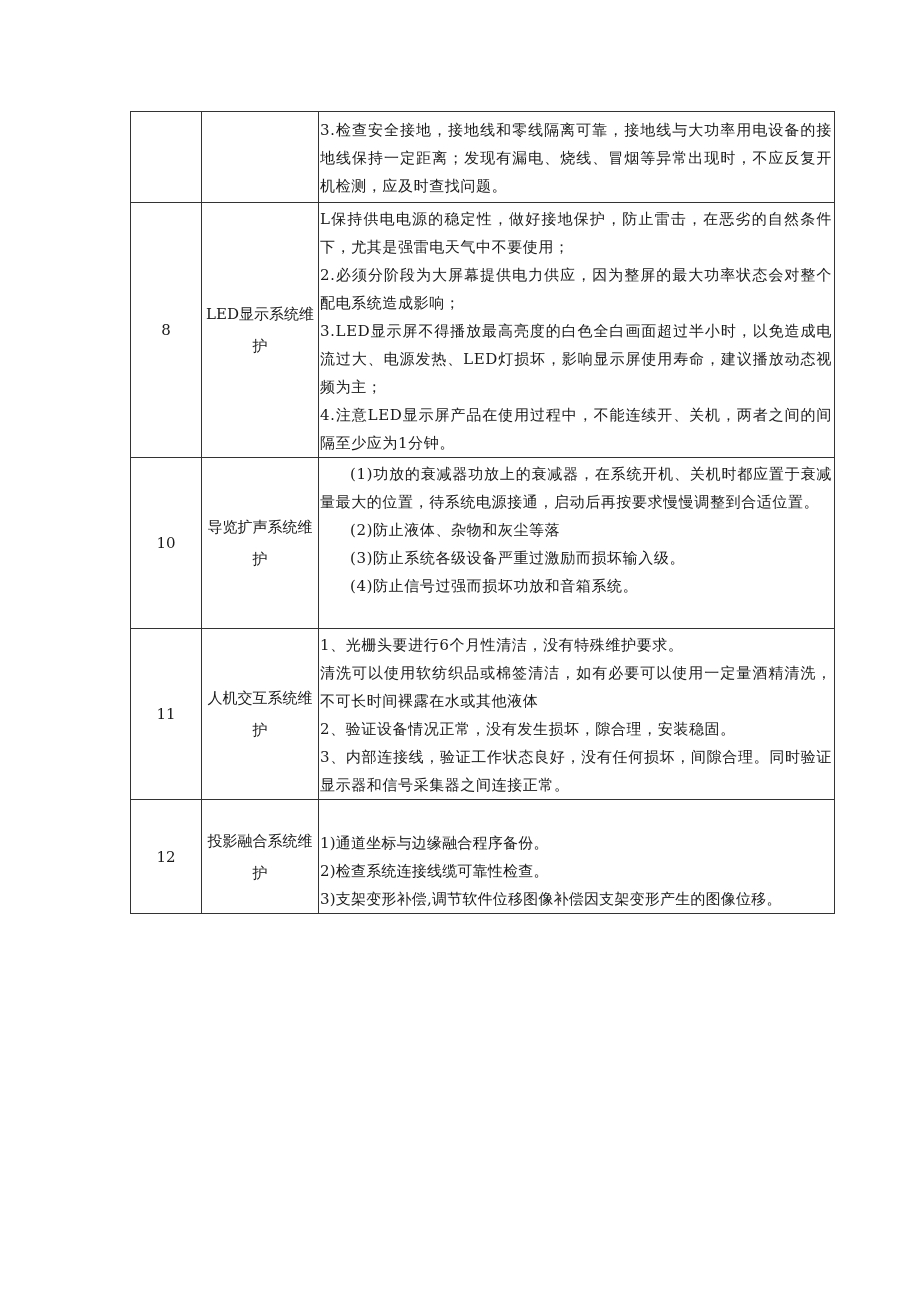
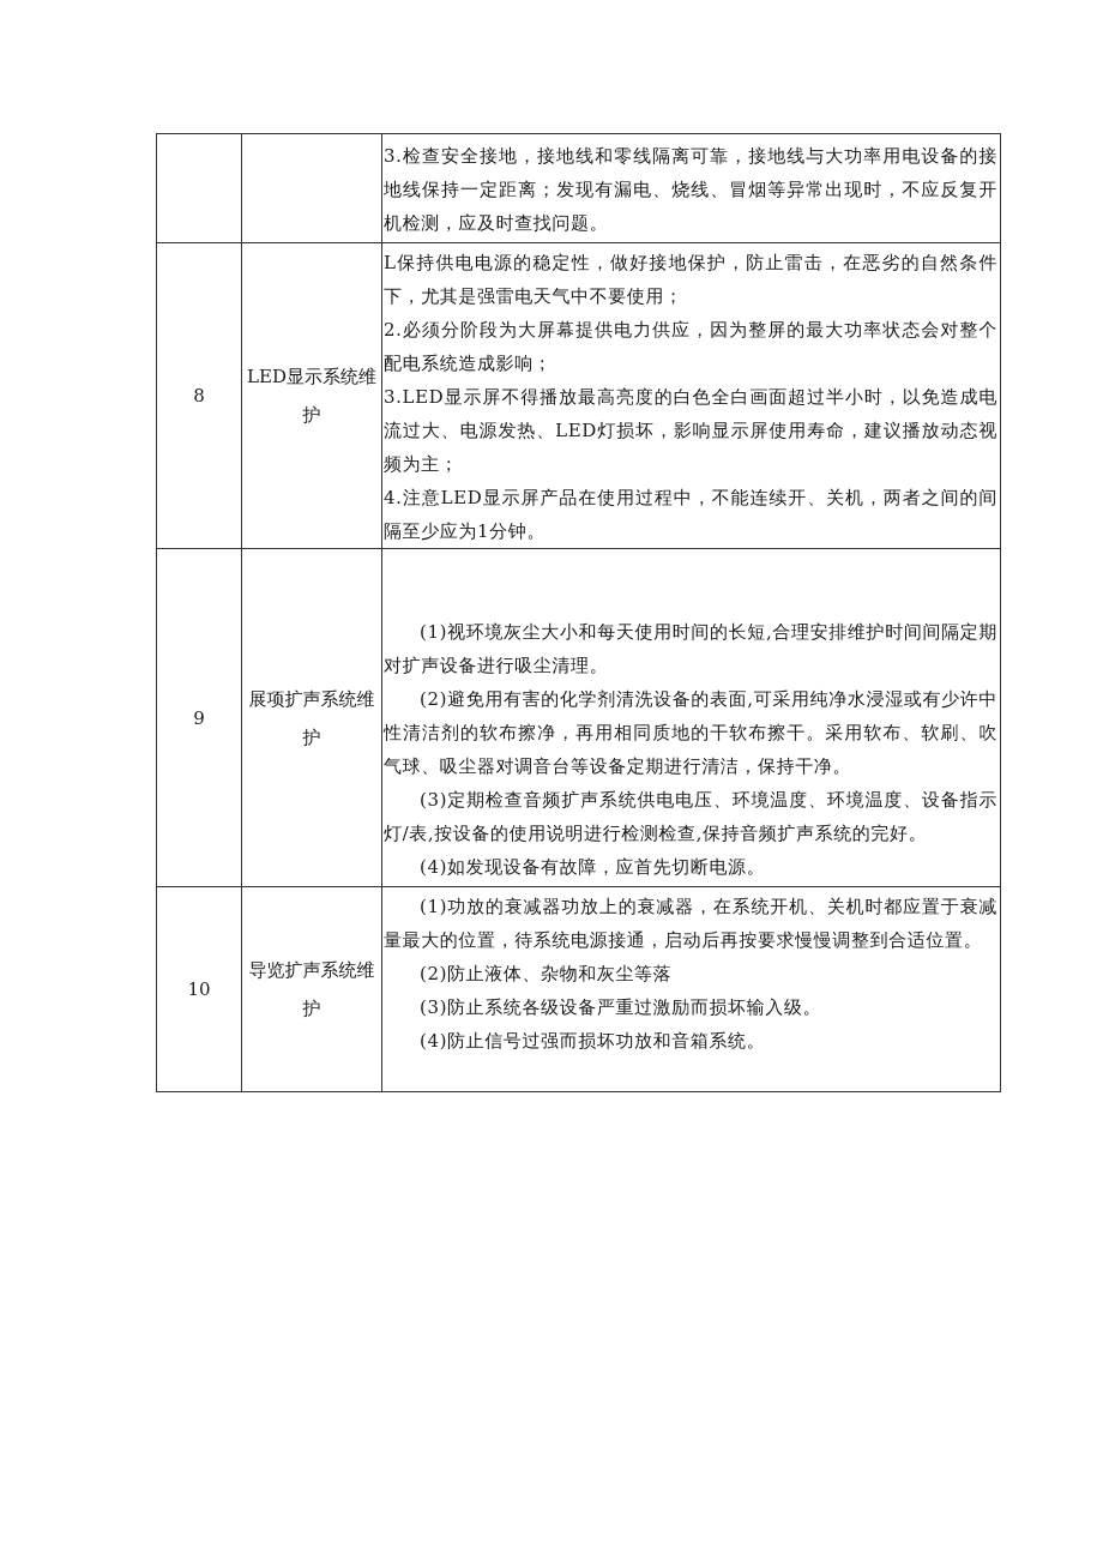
  		3.检查安全接地，接地线和零线隔离可靠，接地线与大功率用电设备的接地线保持一定距离；发现有漏电、烧线、冒烟等异常出现时，不应反复开机检测，应及时查找问题。
  8	LED显示系统维护	L保持供电电源的稳定性，做好接地保护，防止雷击，在恶劣的自然条件下，尤其是强雷电天气中不要使用； 2.必须分阶段为大屏幕提供电力供应，因为整屏的最大功率状态会对整个配电系统造成影响； 3.LED显示屏不得播放最高亮度的白色全白画面超过半小时，以免造成电流过大、电源发热、LED灯损坏，影响显示屏使用寿命，建议播放动态视频为主； 4.注意LED显示屏产品在使用过程中，不能连续开、关机，两者之间的间隔至少应为1分钟。
+ 9	展项扩声系统维护	(1)视环境灰尘大小和每天使用时间的长短,合理安排维护时间间隔定期对扩声设备进行吸尘清理。 (2)避免用有害的化学剂清洗设备的表面,可采用纯净水浸湿或有少许中性清洁剂的软布擦净，再用相同质地的干软布擦干。采用软布、软刷、吹气球、吸尘器对调音台等设备定期进行清洁，保持干净。 (3)定期检查音频扩声系统供电电压、环境温度、环境温度、设备指示灯/表,按设备的使用说明进行检测检查,保持音频扩声系统的完好。 (4)如发现设备有故障，应首先切断电源。
  10	导览扩声系统维护	(1)功放的衰减器功放上的衰减器，在系统开机、关机时都应置于衰减量最大的位置，待系统电源接通，启动后再按要求慢慢调整到合适位置。 (2)防止液体、杂物和灰尘等落 (3)防止系统各级设备严重过激励而损坏输入级。 (4)防止信号过强而损坏功放和音箱系统。
- 11	人机交互系统维护	1、光栅头要进行6个月性清洁，没有特殊维护要求。 清洗可以使用软纺织品或棉签清洁，如有必要可以使用一定量酒精清洗，不可长时间裸露在水或其他液体 2、验证设备情况正常，没有发生损坏，隙合理，安装稳固。 3、内部连接线，验证工作状态良好，没有任何损坏，间隙合理。同时验证显示器和信号采集器之间连接正常。
- 12	投影融合系统维护	1)通道坐标与边缘融合程序备份。 2)检查系统连接线缆可靠性检查。 3)支架变形补偿,调节软件位移图像补偿因支架变形产生的图像位移。
